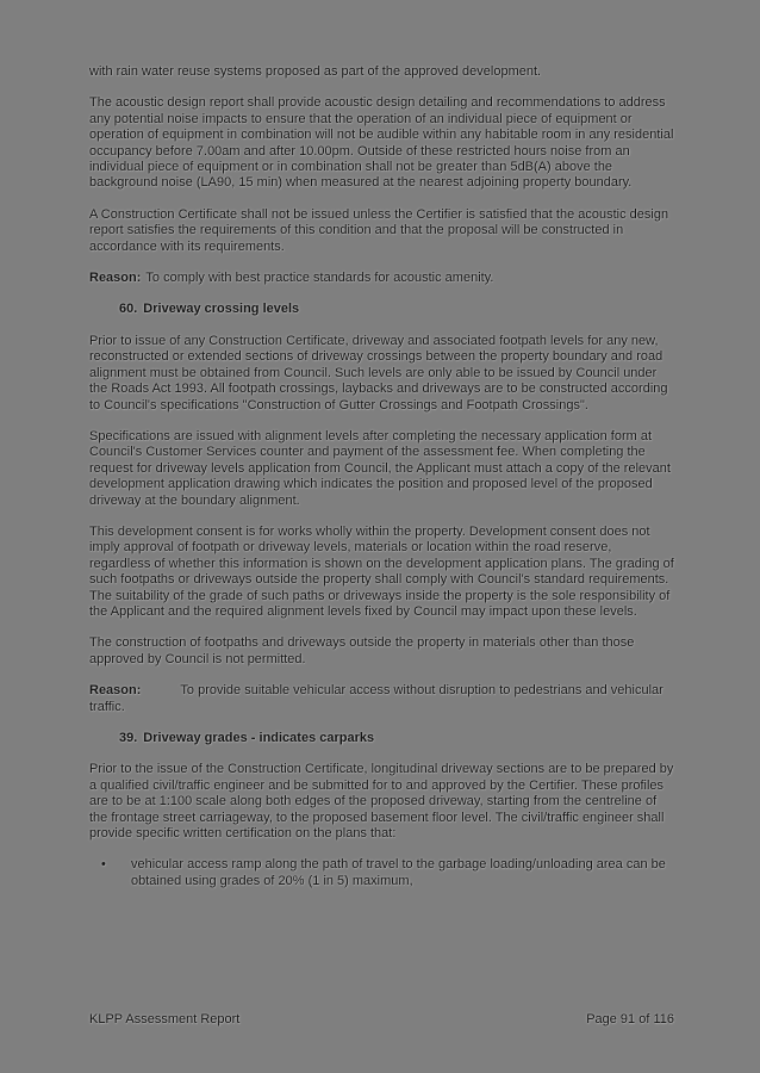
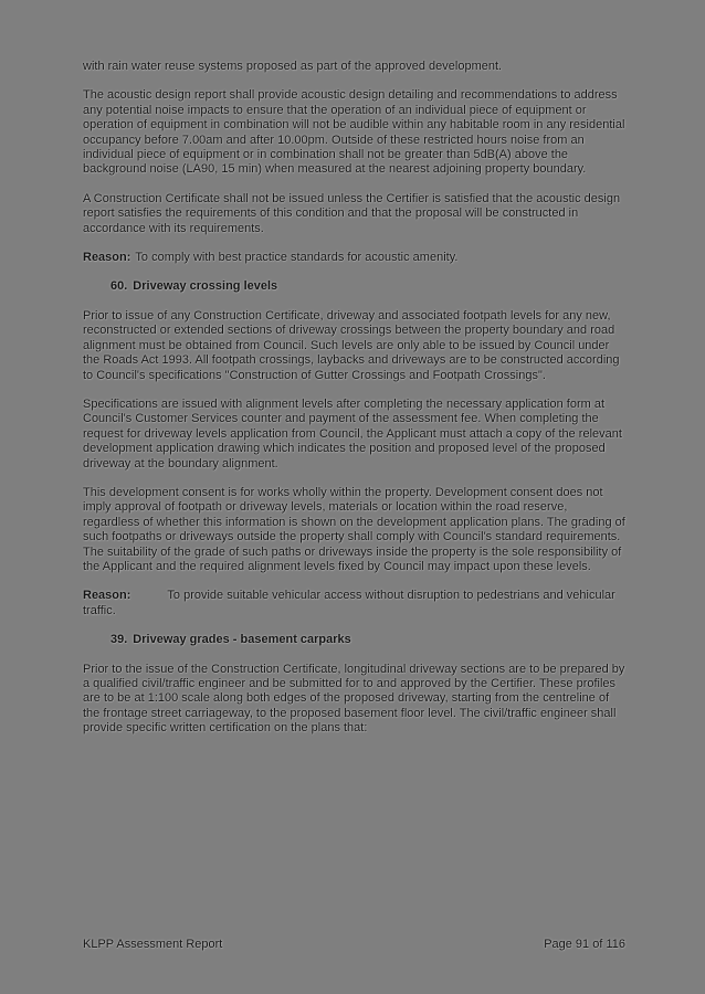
  with rain water reuse systems proposed as part of the approved development.
  The acoustic design report shall provide acoustic design detailing and recommendations to address any potential noise impacts to ensure that the operation of an individual piece of equipment or operation of equipment in combination will not be audible within any habitable room in any residential occupancy before 7.00am and after 10.00pm. Outside of these restricted hours noise from an individual piece of equipment or in combination shall not be greater than 5dB(A) above the background noise (LA90, 15 min) when measured at the nearest adjoining property boundary.
  A Construction Certificate shall not be issued unless the Certifier is satisfied that the acoustic design report satisfies the requirements of this condition and that the proposal will be constructed in accordance with its requirements.
  Reason: To comply with best practice standards for acoustic amenity.
  60. Driveway crossing levels
  Prior to issue of any Construction Certificate, driveway and associated footpath levels for any new, reconstructed or extended sections of driveway crossings between the property boundary and road alignment must be obtained from Council. Such levels are only able to be issued by Council under the Roads Act 1993. All footpath crossings, laybacks and driveways are to be constructed according to Council's specifications "Construction of Gutter Crossings and Footpath Crossings".
  Specifications are issued with alignment levels after completing the necessary application form at Council's Customer Services counter and payment of the assessment fee. When completing the request for driveway levels application from Council, the Applicant must attach a copy of the relevant development application drawing which indicates the position and proposed level of the proposed driveway at the boundary alignment.
  This development consent is for works wholly within the property. Development consent does not imply approval of footpath or driveway levels, materials or location within the road reserve, regardless of whether this information is shown on the development application plans. The grading of such footpaths or driveways outside the property shall comply with Council's standard requirements. The suitability of the grade of such paths or driveways inside the property is the sole responsibility of the Applicant and the required alignment levels fixed by Council may impact upon these levels.
- The construction of footpaths and driveways outside the property in materials other than those approved by Council is not permitted.
  Reason: To provide suitable vehicular access without disruption to pedestrians and vehicular traffic.
- 39. Driveway grades - indicates carparks
+ 39. Driveway grades - basement carparks
  Prior to the issue of the Construction Certificate, longitudinal driveway sections are to be prepared by a qualified civil/traffic engineer and be submitted for to and approved by the Certifier. These profiles are to be at 1:100 scale along both edges of the proposed driveway, starting from the centreline of the frontage street carriageway, to the proposed basement floor level. The civil/traffic engineer shall provide specific written certification on the plans that:
- •
- vehicular access ramp along the path of travel to the garbage loading/unloading area can be obtained using grades of 20% (1 in 5) maximum,
  KLPP Assessment Report
  Page 91 of 116
